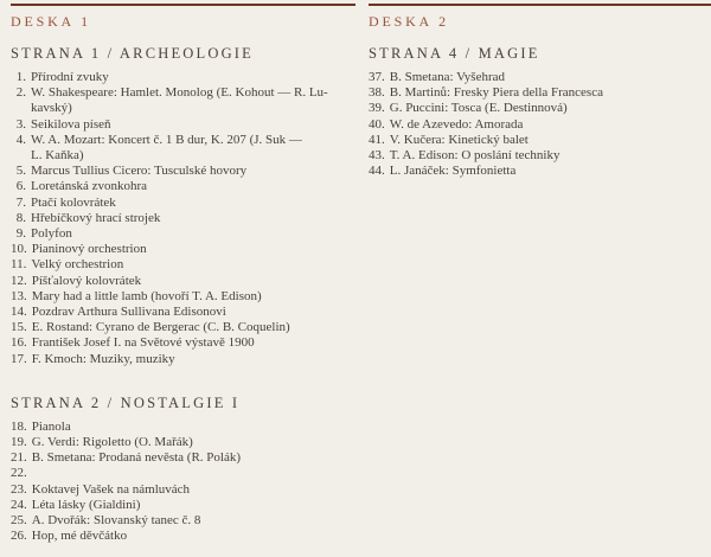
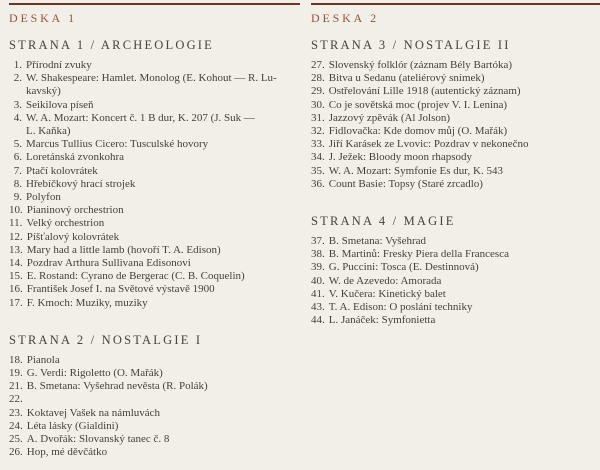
  DESKA 1
  STRANA 1 / ARCHEOLOGIE
  1.
  Přírodní zvuky
  2.
  W. Shakespeare: Hamlet. Monolog (E. Kohout — R. Lu-
  kavský)
  3.
  Seikilova píseň
  4.
  W. A. Mozart: Koncert č. 1 B dur, K. 207 (J. Suk —
  L. Kaňka)
  5.
  Marcus Tullius Cicero: Tusculské hovory
  6.
  Loretánská zvonkohra
  7.
  Ptačí kolovrátek
  8.
  Hřebíčkový hrací strojek
  9.
  Polyfon
  10.
  Pianinový orchestrion
  11.
  Velký orchestrion
  12.
  Píšťalový kolovrátek
  13.
  Mary had a little lamb (hovoří T. A. Edison)
  14.
  Pozdrav Arthura Sullivana Edisonovi
  15.
  E. Rostand: Cyrano de Bergerac (C. B. Coquelin)
  16.
  František Josef I. na Světové výstavě 1900
  17.
  F. Kmoch: Muziky, muziky
  STRANA 2 / NOSTALGIE I
  18.
  Pianola
  19.
  G. Verdi: Rigoletto (O. Mařák)
  21.
- B. Smetana: Prodaná nevěsta (R. Polák)
+ B. Smetana: Vyšehrad nevěsta (R. Polák)
  22.
  23.
  Koktavej Vašek na námluvách
  24.
  Léta lásky (Gialdini)
  25.
  A. Dvořák: Slovanský tanec č. 8
  26.
  Hop, mé děvčátko
  DESKA 2
+ STRANA 3 / NOSTALGIE II
+ 27.
+ Slovenský folklór (záznam Bély Bartóka)
+ 28.
+ Bitva u Sedanu (ateliérový snímek)
+ 29.
+ Ostřelování Lille 1918 (autentický záznam)
+ 30.
+ Co je sovětská moc (projev V. I. Lenina)
+ 31.
+ Jazzový zpěvák (Al Jolson)
+ 32.
+ Fidlovačka: Kde domov můj (O. Mařák)
+ 33.
+ Jiří Karásek ze Lvovic: Pozdrav v nekonečno
+ 34.
+ J. Ježek: Bloody moon rhapsody
+ 35.
+ W. A. Mozart: Symfonie Es dur, K. 543
+ 36.
+ Count Basie: Topsy (Staré zrcadlo)
  STRANA 4 / MAGIE
  37.
  B. Smetana: Vyšehrad
  38.
  B. Martinů: Fresky Piera della Francesca
  39.
  G. Puccini: Tosca (E. Destinnová)
  40.
  W. de Azevedo: Amorada
  41.
  V. Kučera: Kinetický balet
  43.
  T. A. Edison: O poslání techniky
  44.
  L. Janáček: Symfonietta
